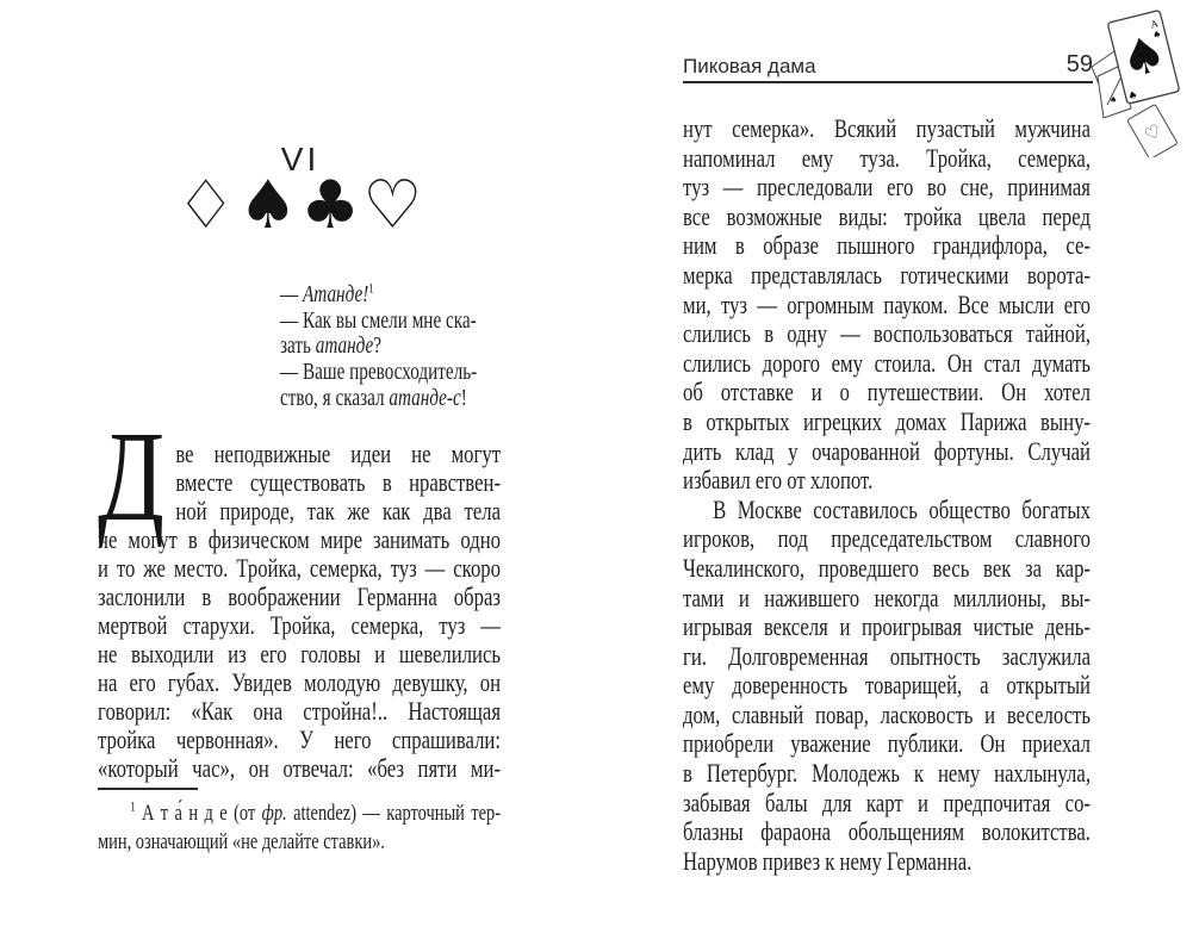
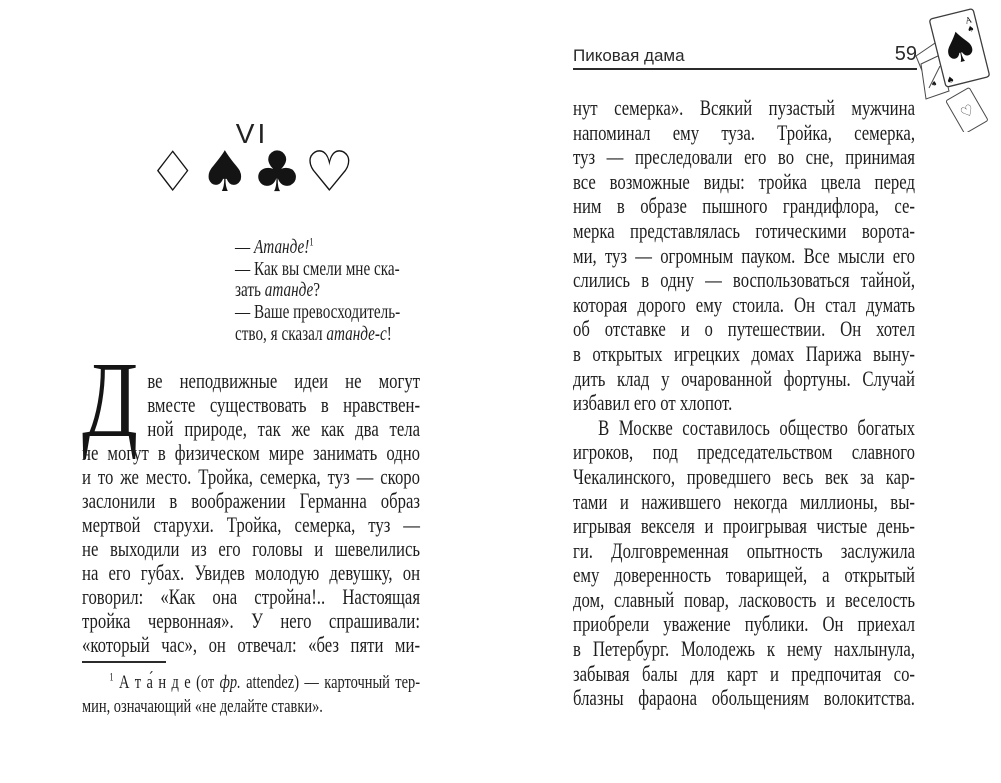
  Пиковая дама
  59
  ♠
  VI
  ♢♠♣♡
  — Атанде!1
  — Как вы смели мне ска-
  зать атанде?
  — Ваше превосходитель-
  ство, я сказал атанде-с!
  Д
  ве неподвижные идеи не могут
  вместе существовать в нравствен-
  ной природе, так же как два тела
  не могут в физическом мире занимать одно
  и то же место. Тройка, семерка, туз — скоро
  заслонили в воображении Германна образ
  мертвой старухи. Тройка, семерка, туз —
  не выходили из его головы и шевелились
  на его губах. Увидев молодую девушку, он
  говорил: «Как она стройна!.. Настоящая
  тройка червонная». У него спрашивали:
  «который час», он отвечал: «без пяти ми-
  1 А т а́ н д е (от фр. attendez) — карточный тер-
  мин, означающий «не делайте ставки».
  нут семерка». Всякий пузастый мужчина
  напоминал ему туза. Тройка, семерка,
  туз — преследовали его во сне, принимая
  все возможные виды: тройка цвела перед
  ним в образе пышного грандифлора, се-
  мерка представлялась готическими ворота-
  ми, туз — огромным пауком. Все мысли его
  слились в одну — воспользоваться тайной,
- слились дорого ему стоила. Он стал думать
+ которая дорого ему стоила. Он стал думать
  об отставке и о путешествии. Он хотел
  в открытых игрецких домах Парижа выну-
  дить клад у очарованной фортуны. Случай
  избавил его от хлопот.
  В Москве составилось общество богатых
  игроков, под председательством славного
  Чекалинского, проведшего весь век за кар-
  тами и нажившего некогда миллионы, вы-
  игрывая векселя и проигрывая чистые день-
  ги. Долговременная опытность заслужила
  ему доверенность товарищей, а открытый
  дом, славный повар, ласковость и веселость
  приобрели уважение публики. Он приехал
  в Петербург. Молодежь к нему нахлынула,
  забывая балы для карт и предпочитая со-
  блазны фараона обольщениям волокитства.
- Нарумов привез к нему Германна.
